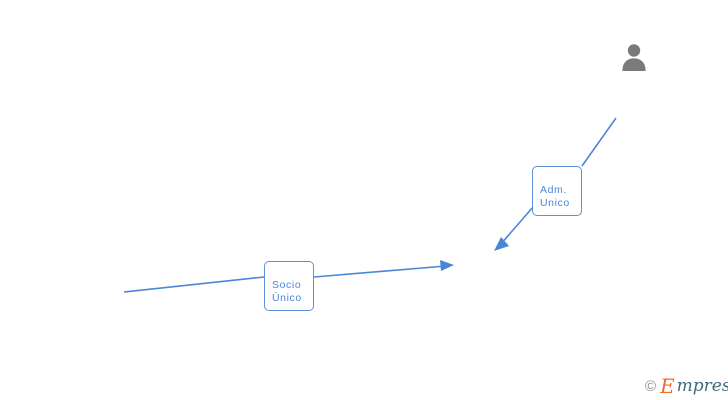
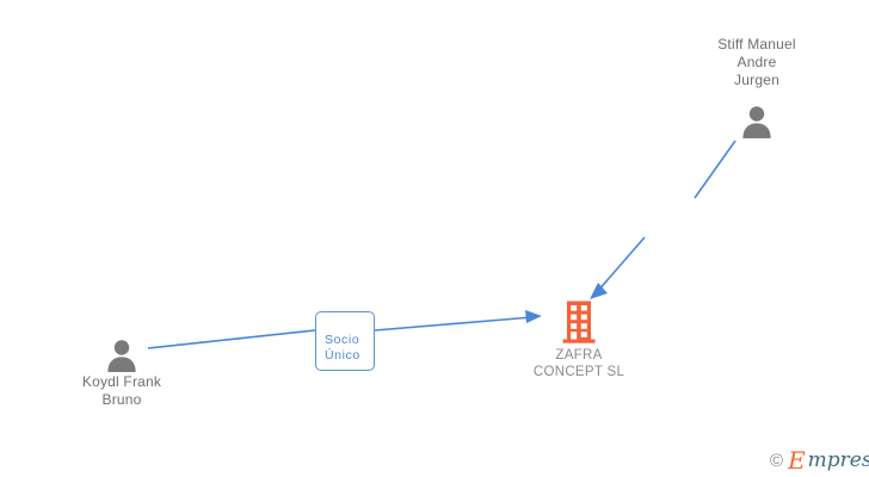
+ Koydl Frank
+ Bruno
+ Stiff Manuel
+ Andre
+ Jurgen
+ ZAFRA
+ CONCEPT SL
  Socio
  Único
- Adm.
- Unico
  ©
  E
  mpres
